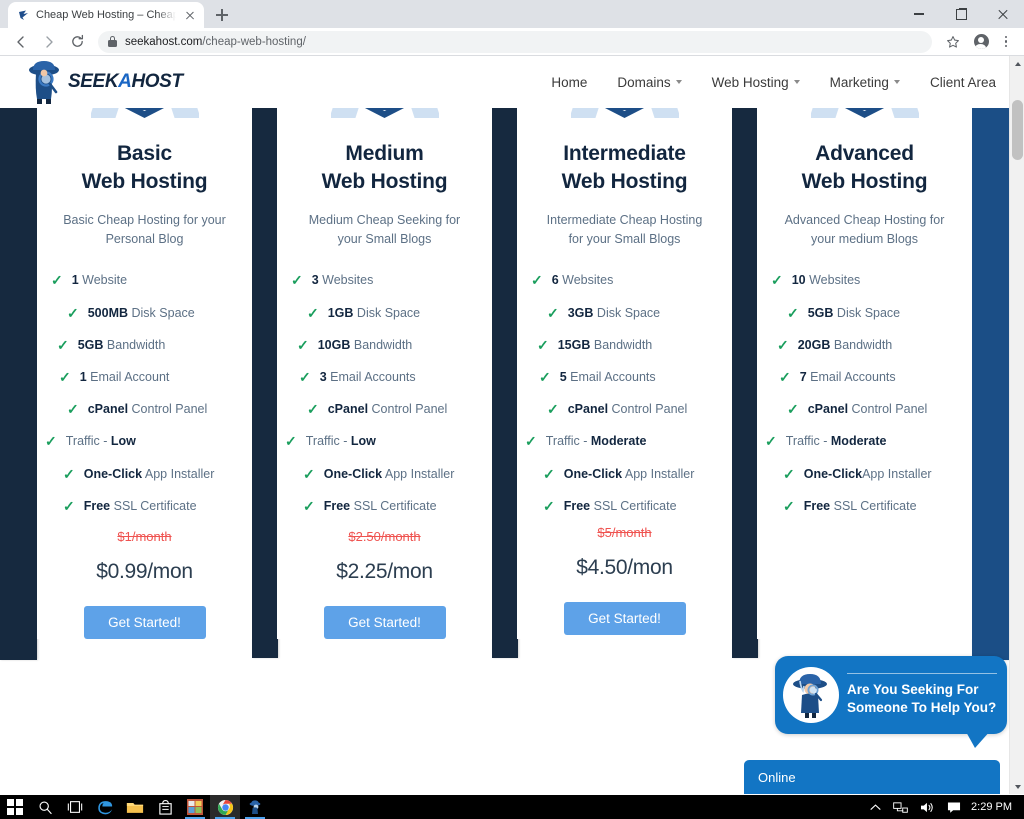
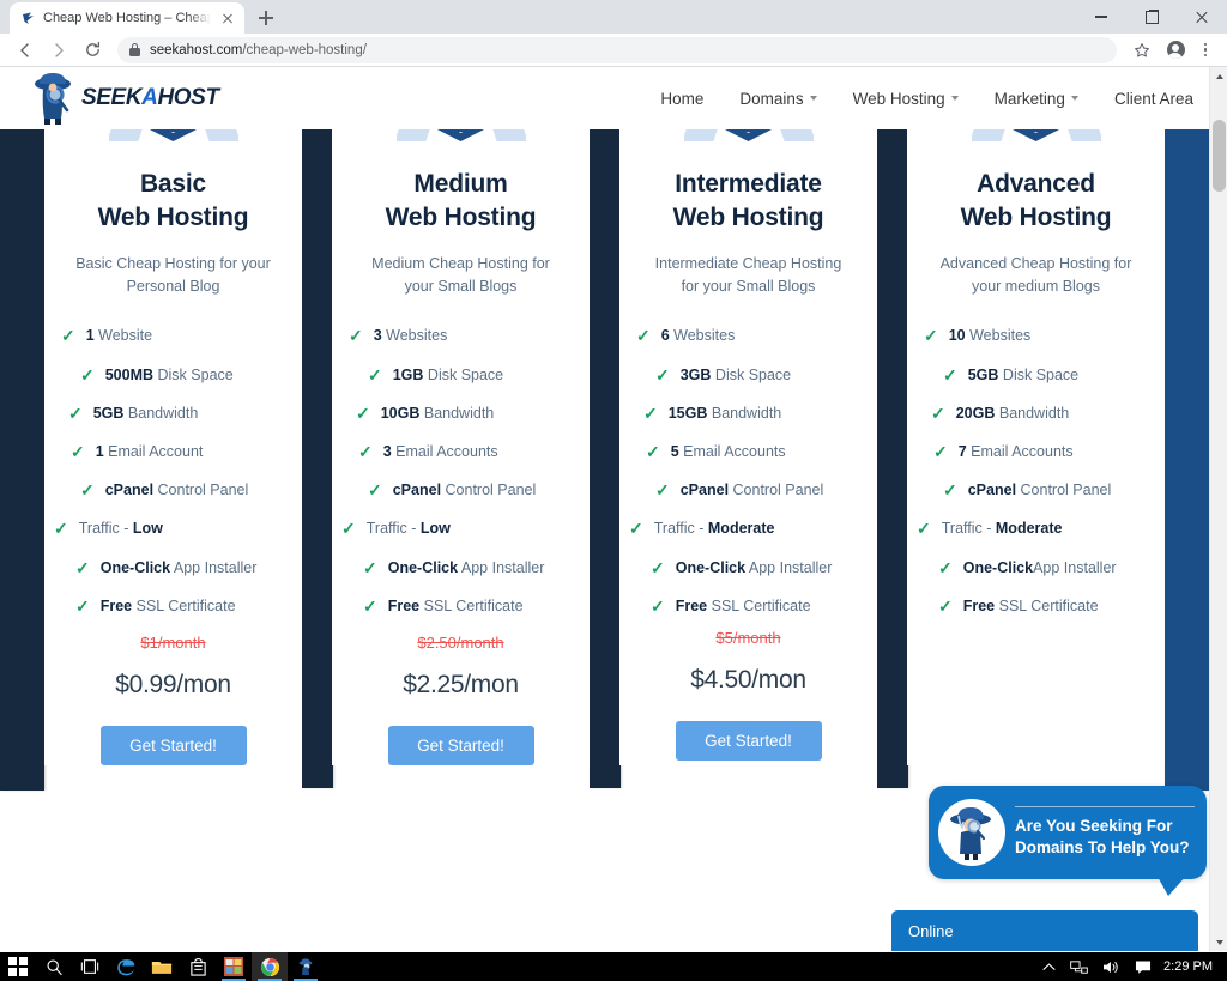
  seekahost.com/cheap-web-hosting/
  SEEKAHOST
  Home
  Domains
  Web Hosting
  Marketing
  Client Area
  Basic
  Web Hosting
  Basic Cheap Hosting for your Personal Blog
  ✓
  1 Website
  ✓
  500MB Disk Space
  ✓
  5GB Bandwidth
  ✓
  1 Email Account
  ✓
  cPanel Control Panel
  ✓
  Traffic - Low
  ✓
  One-Click App Installer
  ✓
  Free SSL Certificate
  $1/month
  $0.99/mon
  Get Started!
  Medium
  Web Hosting
- Medium Cheap Seeking for your Small Blogs
+ Medium Cheap Hosting for your Small Blogs
  ✓
  3 Websites
  ✓
  1GB Disk Space
  ✓
  10GB Bandwidth
  ✓
  3 Email Accounts
  ✓
  cPanel Control Panel
  ✓
  Traffic - Low
  ✓
  One-Click App Installer
  ✓
  Free SSL Certificate
  $2.50/month
  $2.25/mon
  Get Started!
  Intermediate
  Web Hosting
  Intermediate Cheap Hosting for your Small Blogs
  ✓
  6 Websites
  ✓
  3GB Disk Space
  ✓
  15GB Bandwidth
  ✓
  5 Email Accounts
  ✓
  cPanel Control Panel
  ✓
  Traffic - Moderate
  ✓
  One-Click App Installer
  ✓
  Free SSL Certificate
  $5/month
  $4.50/mon
  Get Started!
  Advanced
  Web Hosting
  Advanced Cheap Hosting for your medium Blogs
  ✓
  10 Websites
  ✓
  5GB Disk Space
  ✓
  20GB Bandwidth
  ✓
  7 Email Accounts
  ✓
  cPanel Control Panel
  ✓
  Traffic - Moderate
  ✓
  One-ClickApp Installer
  ✓
  Free SSL Certificate
- Are You Seeking For Someone To Help You?
+ Are You Seeking For Domains To Help You?
  Online
  2:29 PM
